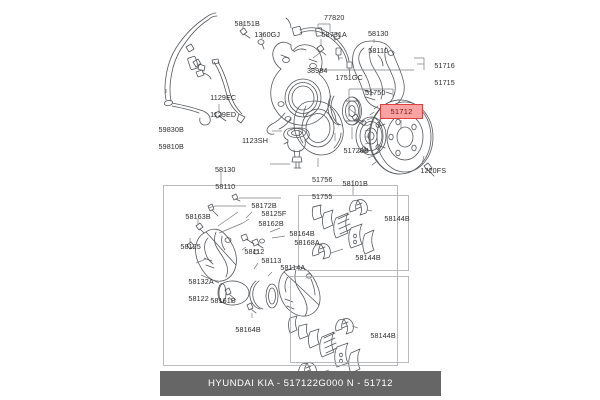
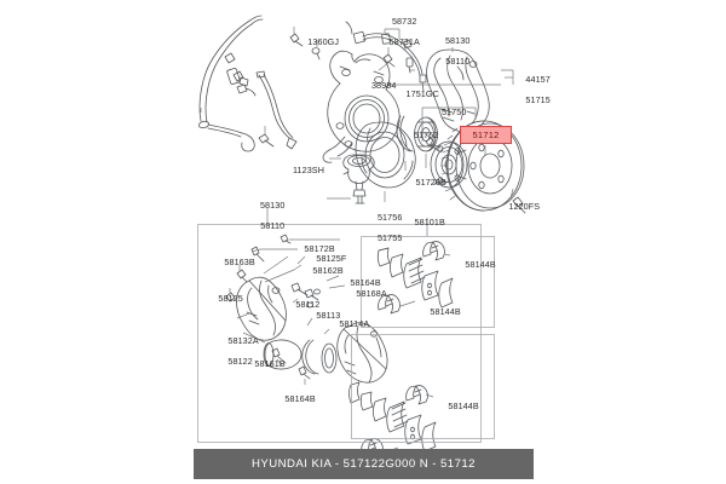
- 59830B
- 59810B
- 58151B
  1360GJ
- 1129EC
- 1129ED
- 51716
+ 44157
  51715
  51720B
  1123SH
- 77820
+ 58732
  58731A
  38984
  1751GC
  58130
  58110
  51750
+ 51752
  51756
  51755
  58101B
  1220FS
  58130
  58110
  58172B
  58163B
  58125F
  58162B
  58164B
  58168A
  58125
  58112
  58113
  58114A
  58132A
  58122
  58161B
  58164B
  58144B
  58144B
  58144B
  51712
  HYUNDAI KIA - 517122G000 N - 51712
